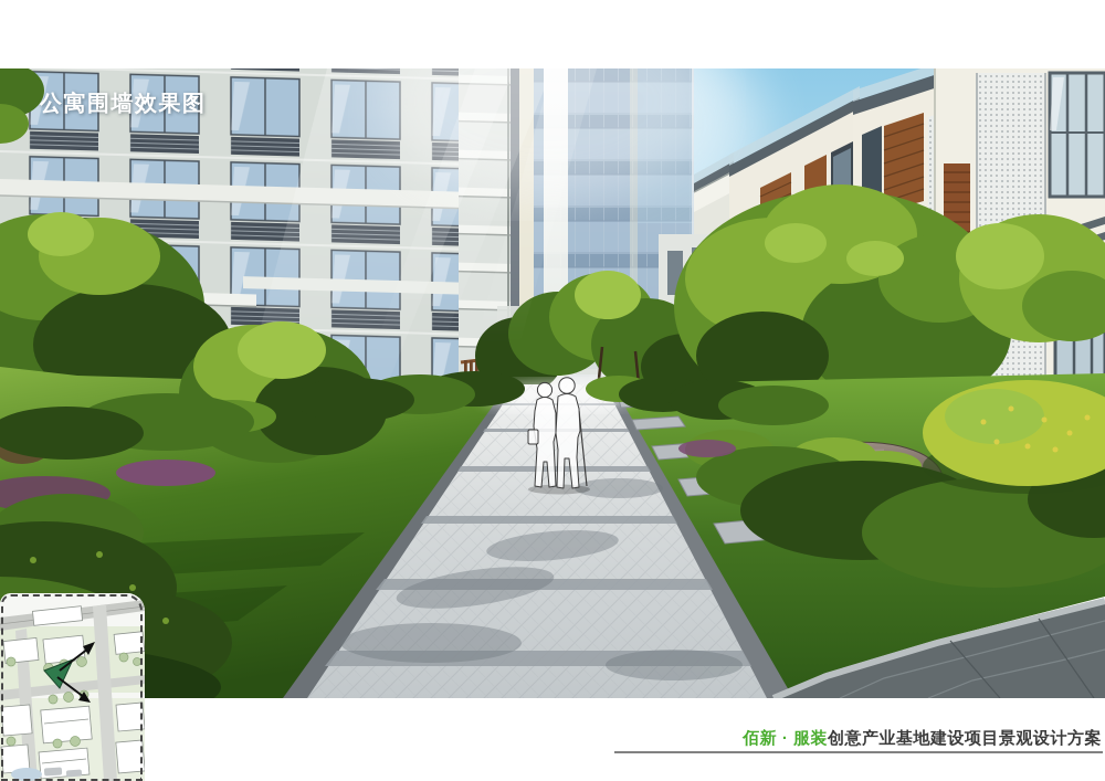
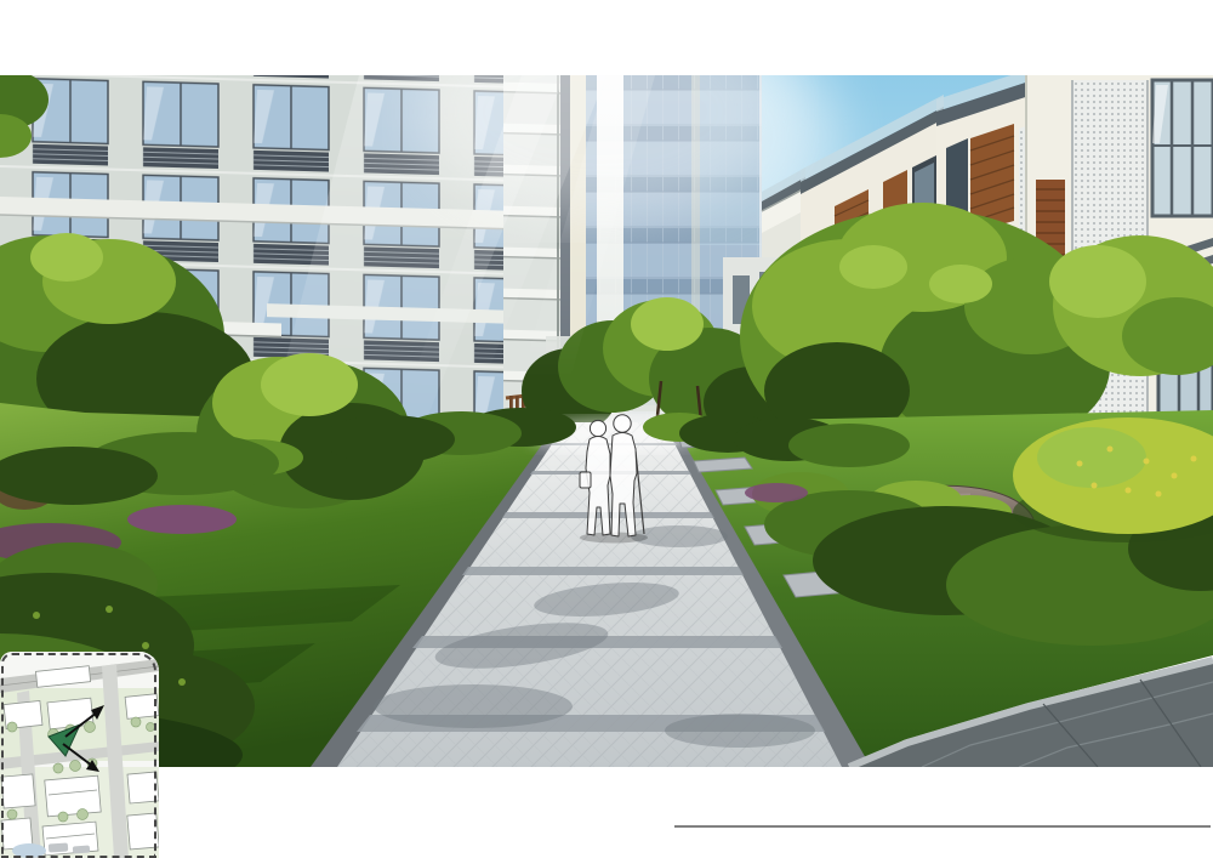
- 公寓围墙效果图
- 佰新 · 服装创意产业基地建设项目景观设计方案
